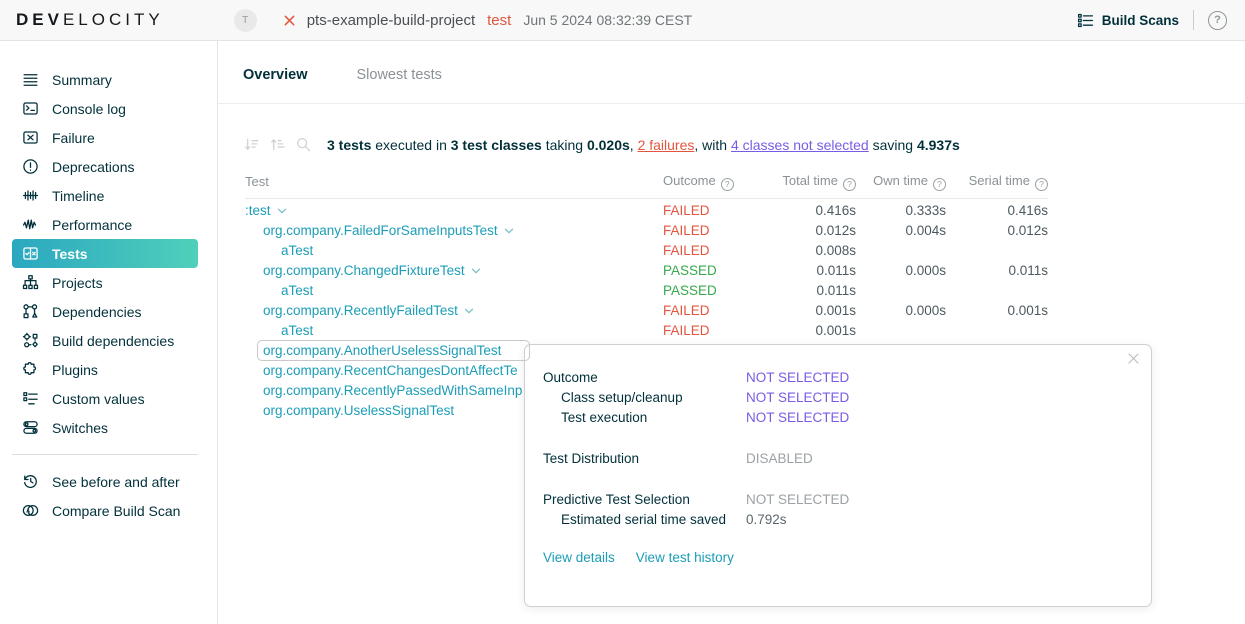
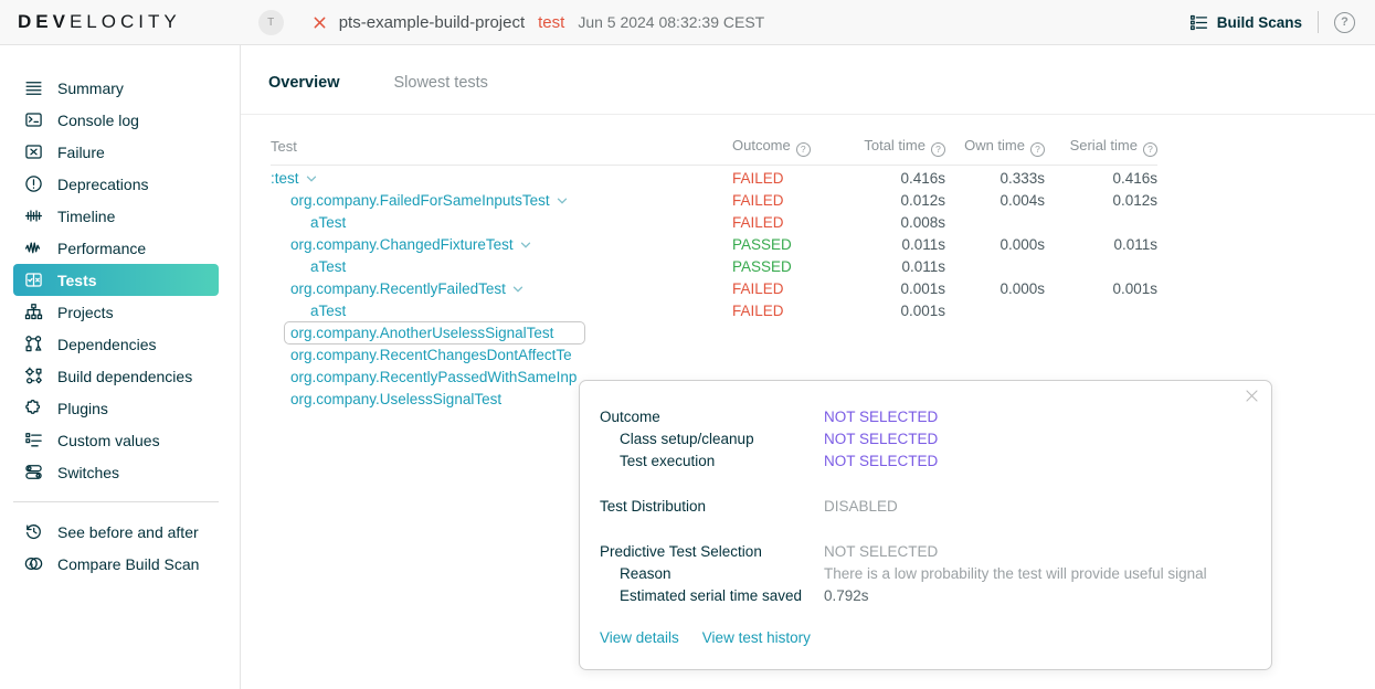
  DEVELOCITY
  T
  pts-example-build-project
  test
  Jun 5 2024 08:32:39 CEST
  Build Scans
  ?
  Summary
  Console log
  Failure
  Deprecations
  Timeline
  Performance
  Tests
  Projects
  Dependencies
  Build dependencies
  Plugins
  Custom values
  Switches
  See before and after
  Compare Build Scan
  Overview
  Slowest tests
- 3 tests executed in 3 test classes taking 0.020s, 2 failures, with 4 classes not selected saving 4.937s
  Test
  Outcome ?
  Total time ?
  Own time ?
  Serial time ?
  :test
  FAILED
  0.416s
  0.333s
  0.416s
  org.company.FailedForSameInputsTest
  FAILED
  0.012s
  0.004s
  0.012s
  aTest
  FAILED
  0.008s
  org.company.ChangedFixtureTest
  PASSED
  0.011s
  0.000s
  0.011s
  aTest
  PASSED
  0.011s
  org.company.RecentlyFailedTest
  FAILED
  0.001s
  0.000s
  0.001s
  aTest
  FAILED
  0.001s
  org.company.AnotherUselessSignalTest
  org.company.RecentChangesDontAffectTe
  org.company.RecentlyPassedWithSameInp
  org.company.UselessSignalTest
  Outcome
  NOT SELECTED
  Class setup/cleanup
  NOT SELECTED
  Test execution
  NOT SELECTED
  Test Distribution
  DISABLED
  Predictive Test Selection
  NOT SELECTED
+ Reason
+ There is a low probability the test will provide useful signal
  Estimated serial time saved
  0.792s
  View details
  View test history
